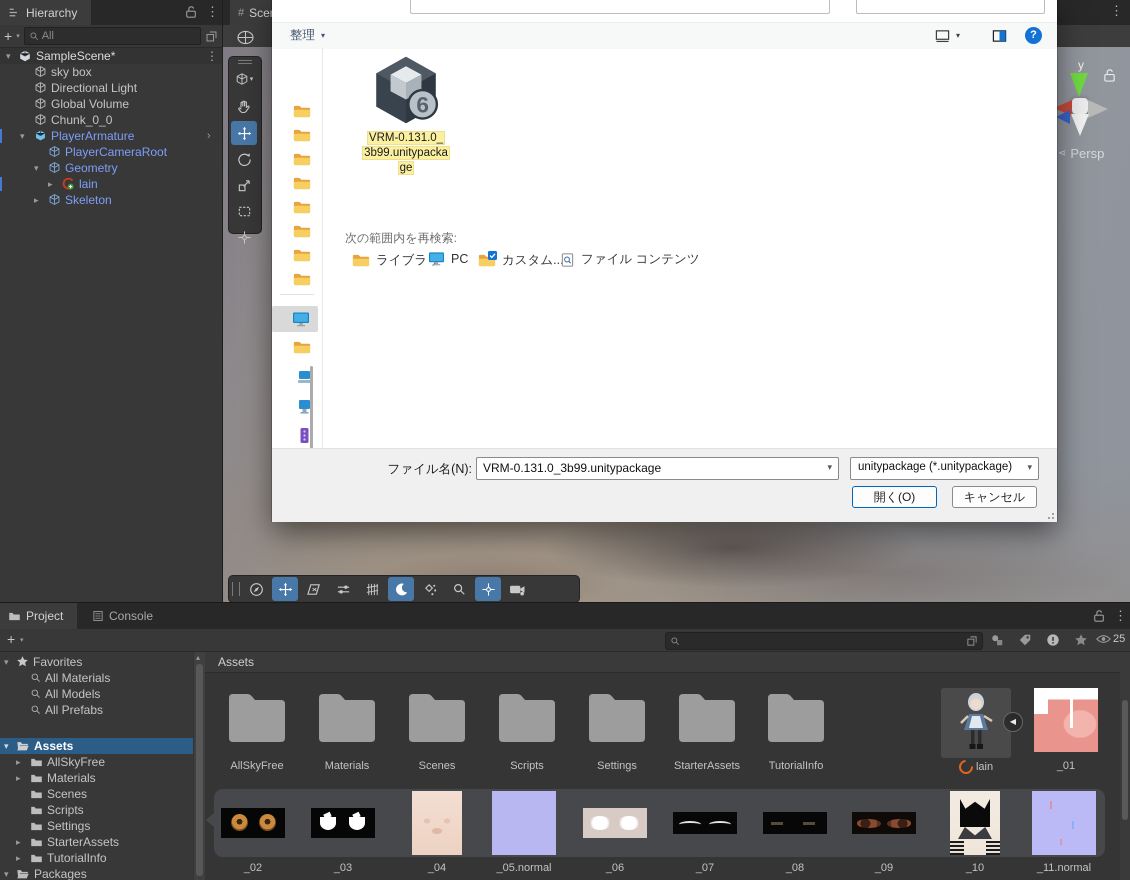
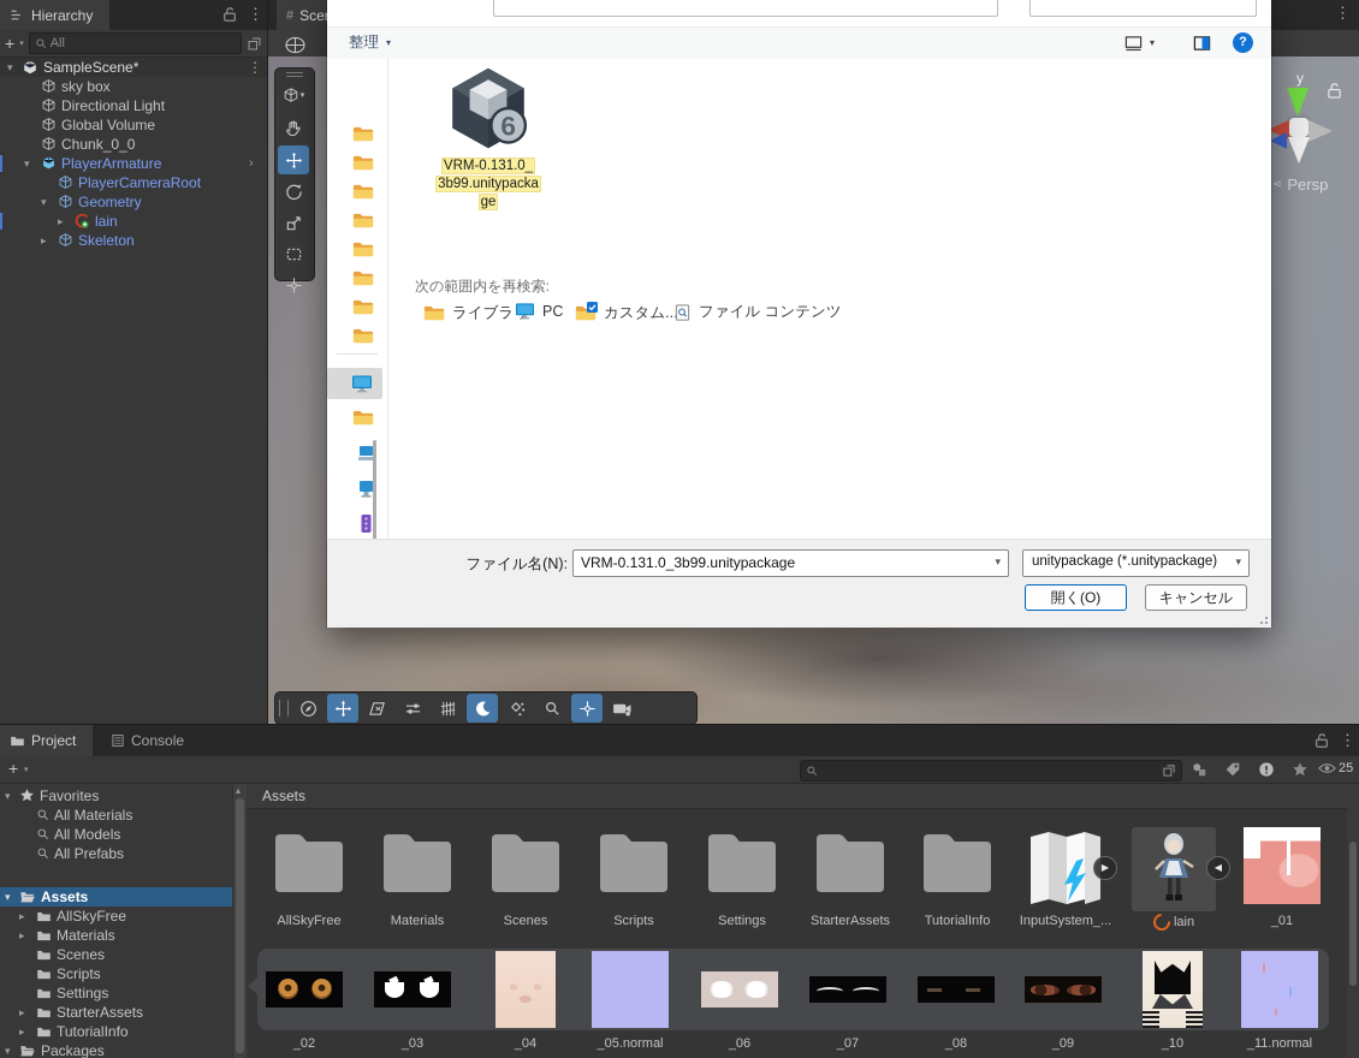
  #
  ⋮
  y
  ⋖
  Persp
  Hierarchy
  ⋮
  +
  All
  ▾
  SampleScene*
  ⋮
  sky box
  Directional Light
  Global Volume
  Chunk_0_0
  ▾
  PlayerArmature
  ›
  PlayerCameraRoot
  ▾
  Geometry
  ▸
  lain
  ▸
  Skeleton
  整理
  ▾
  ▾
  ?
  6
  VRM-0.131.0_
  3b99.unitypacka
  ge
  次の範囲内を再検索:
  ライブラ
  PC
  カスタム..
  ファイル コンテンツ
  ファイル名(N):
  VRM-0.131.0_3b99.unitypackage
  ▾
  unitypackage (*.unitypackage)
  ▾
  開く(O)
  キャンセル
  Project
  Console
  ⋮
  +
  25
  ▾
  Favorites
  All Materials
  All Models
  All Prefabs
  ▾
  Assets
  ▸
  AllSkyFree
  ▸
  Materials
  Scenes
  Scripts
  Settings
  ▸
  StarterAssets
  ▸
  TutorialInfo
  ▾
  Packages
  ▴
  Assets
  AllSkyFree
  Materials
  Scenes
  Scripts
  Settings
  StarterAssets
  TutorialInfo
+ ▶
+ InputSystem_...
  ◀
  lain
  _01
  _02
  _03
  _04
  _05.normal
  _06
  _07
  _08
  _09
  _10
  _11.normal
